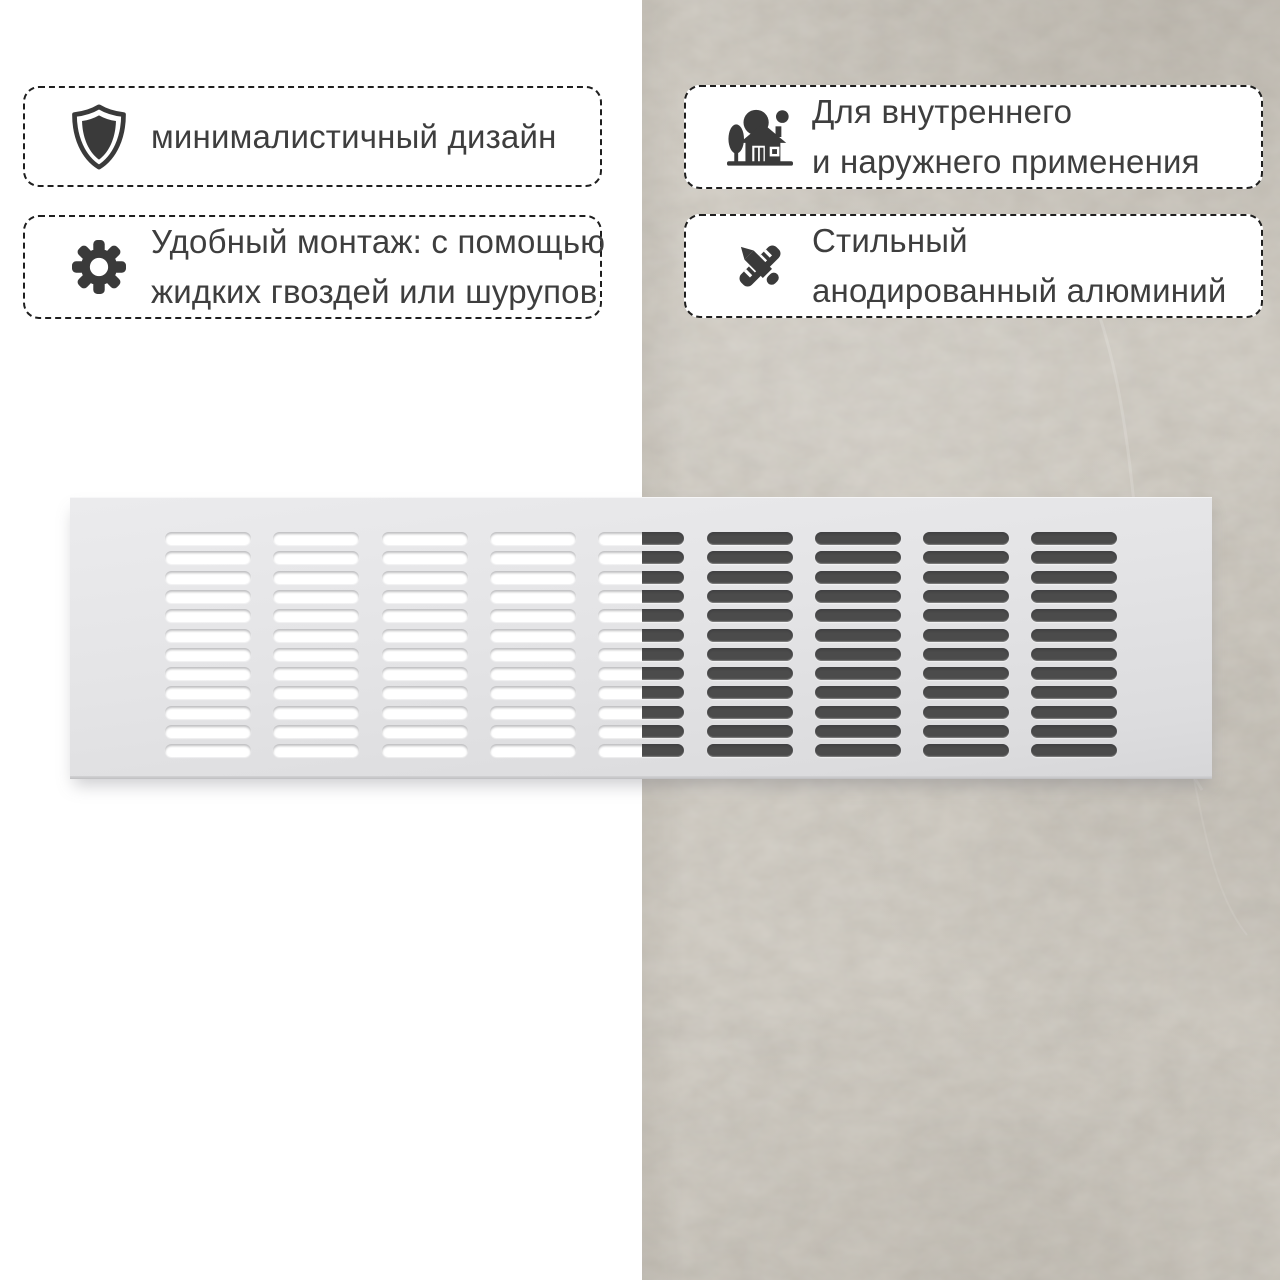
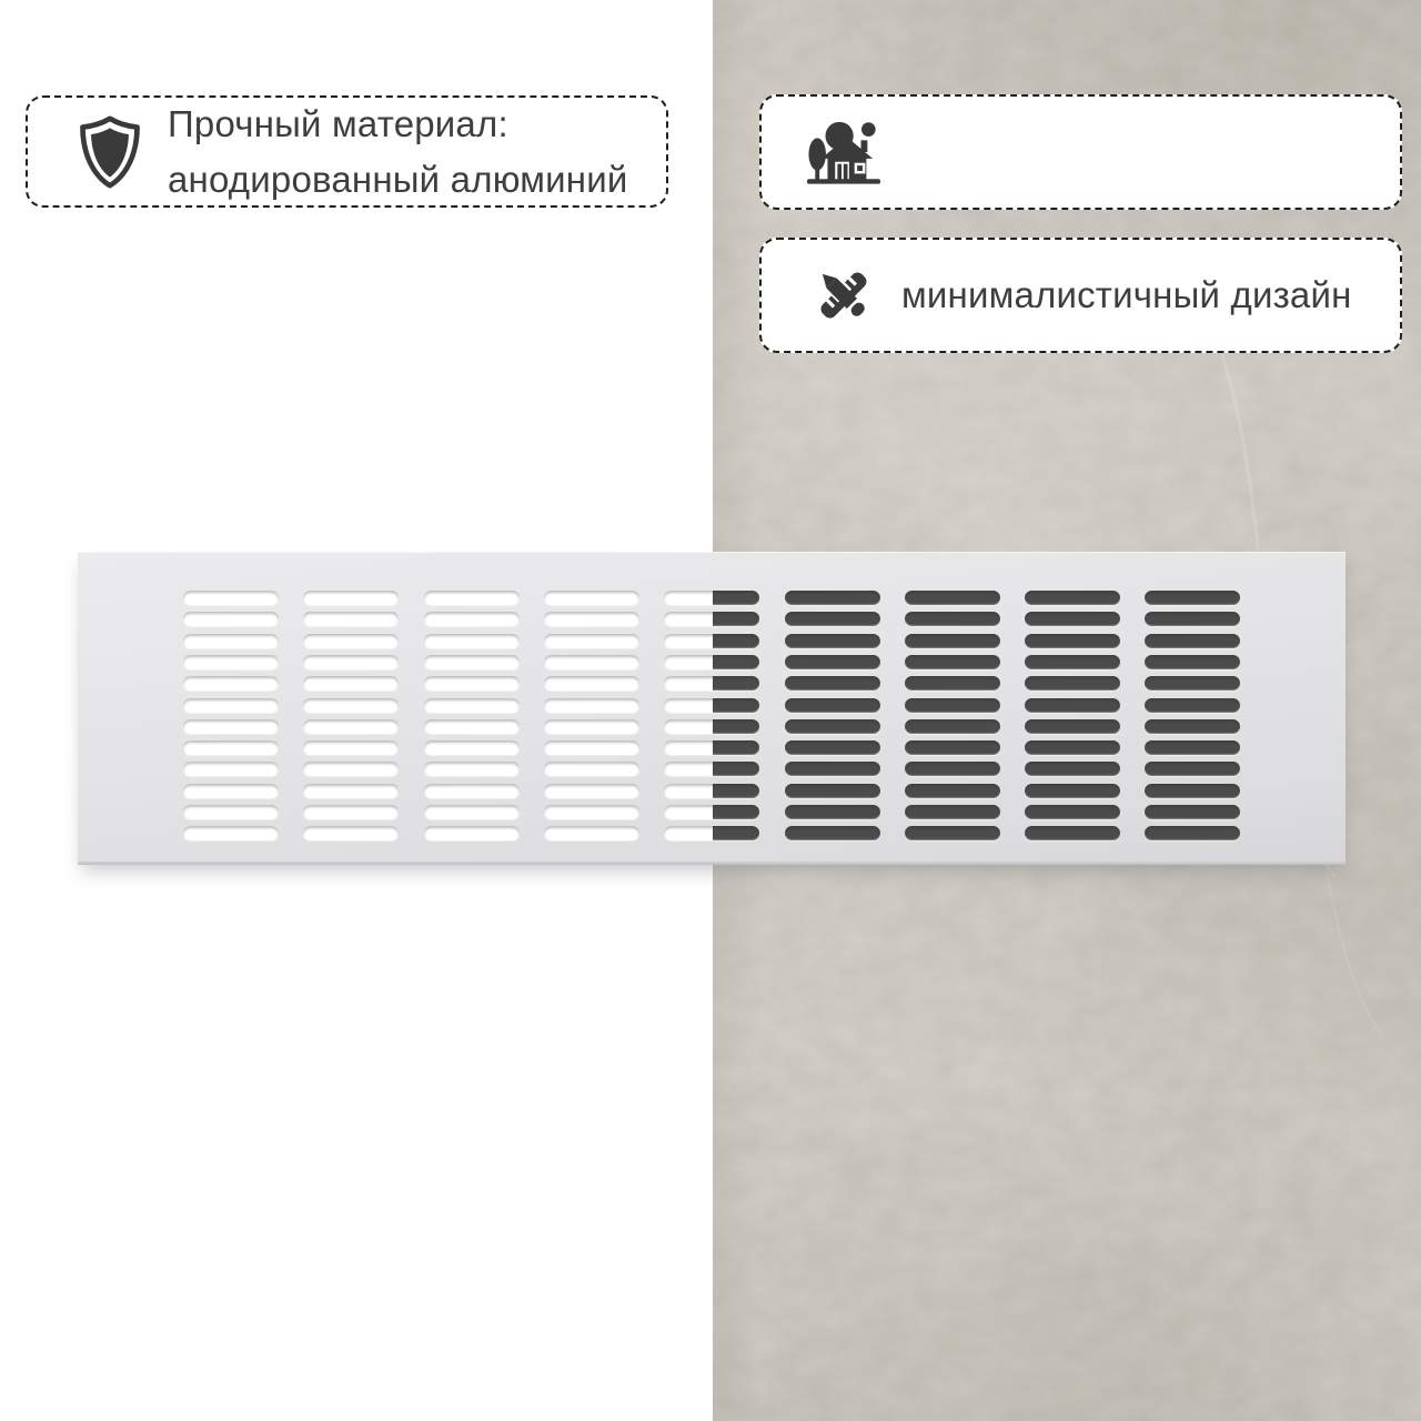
+ Прочный материал:
- минималистичный дизайн
+ анодированный алюминий
- Удобный монтаж: с помощью
- жидких гвоздей или шурупов
- Для внутреннего
- и наружнего применения
- Стильный
- анодированный алюминий
+ минималистичный дизайн
